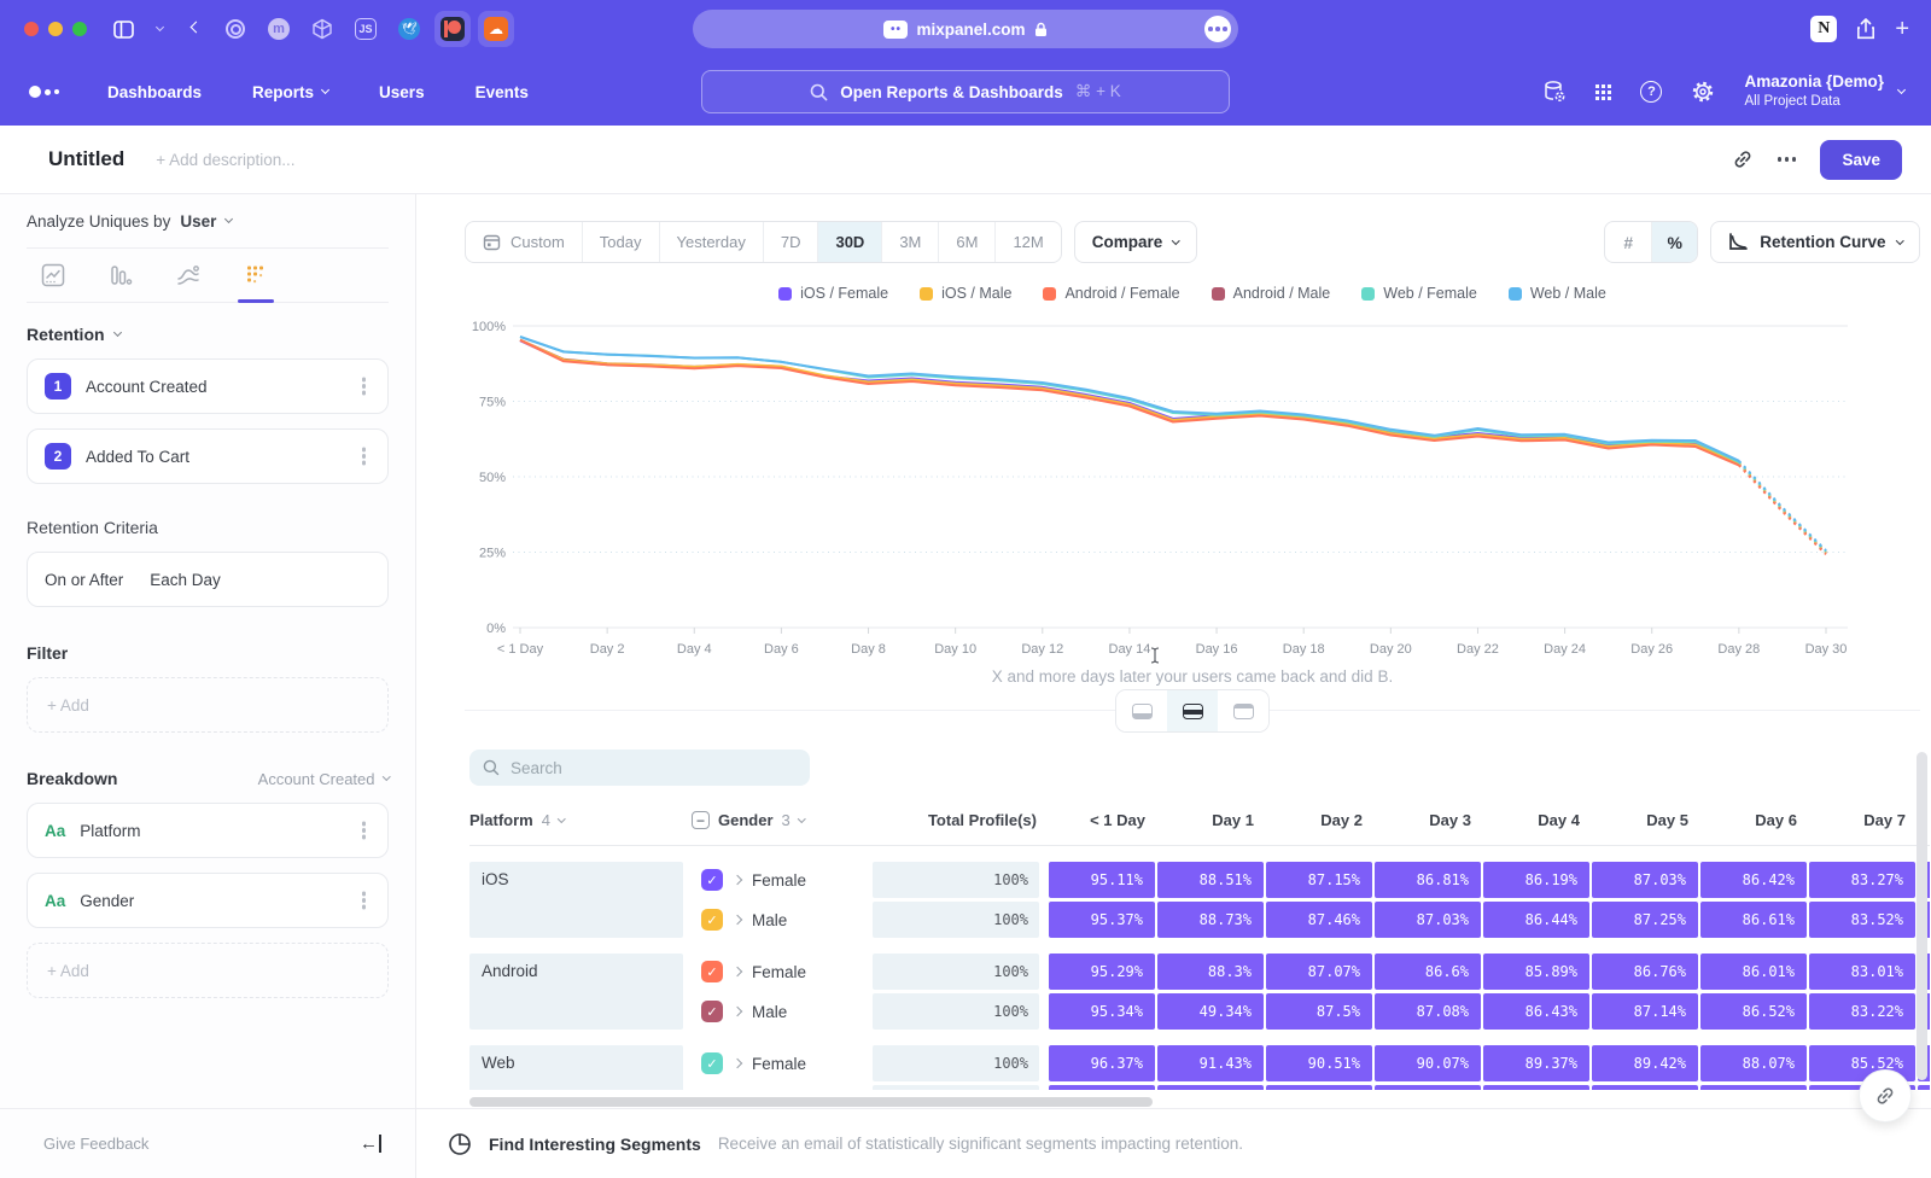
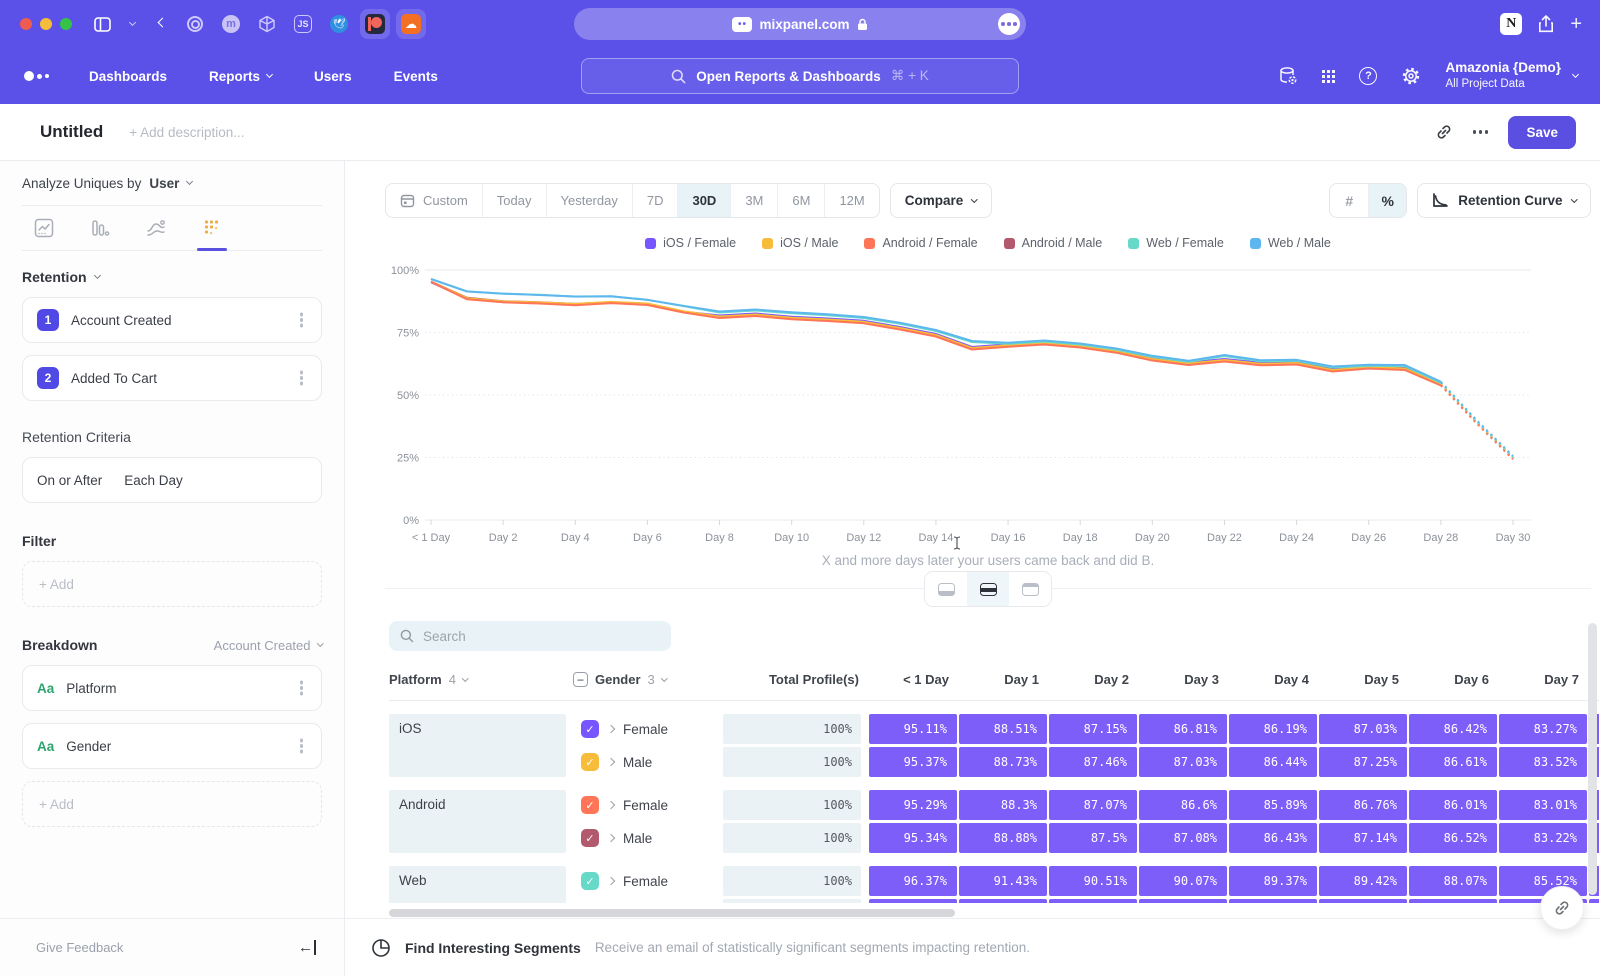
  m
  JS
  🕊
  ☁
  ••
  mixpanel.com
  N
  +
  Dashboards
  Reports
  Users
  Events
  Open Reports & Dashboards
  ⌘ + K
  ?
  Amazonia {Demo}
  All Project Data
  Untitled
  + Add description...
  Save
  Analyze Uniques by
  User
  Retention
  1
  Account Created
  2
  Added To Cart
  Retention Criteria
  On or After
  Each Day
  Filter
  + Add
  Breakdown
  Account Created
  Aa
  Platform
  Aa
  Gender
  + Add
  Give Feedback
  ←
  Custom
  Today
  Yesterday
  7D
  30D
  3M
  6M
  12M
  Compare
  #
  %
  Retention Curve
  iOS / Female
  iOS / Male
  Android / Female
  Android / Male
  Web / Female
  Web / Male
  0%
  25%
  50%
  75%
  100%
  < 1 Day
  Day 2
  Day 4
  Day 6
  Day 8
  Day 10
  Day 12
  Day 14
  Day 16
  Day 18
  Day 20
  Day 22
  Day 24
  Day 26
  Day 28
  Day 30
  X and more days later your users came back and did B.
  Search
  Platform
  4
  −
  Gender
  3
  Total Profile(s)
  < 1 Day
  Day 1
  Day 2
  Day 3
  Day 4
  Day 5
  Day 6
  Day 7
  iOS
  ✓
  Female
  100%
  95.11%
  88.51%
  87.15%
  86.81%
  86.19%
  87.03%
  86.42%
  83.27%
  ✓
  Male
  100%
  95.37%
  88.73%
  87.46%
  87.03%
  86.44%
  87.25%
  86.61%
  83.52%
  Android
  ✓
  Female
  100%
  95.29%
  88.3%
  87.07%
  86.6%
  85.89%
  86.76%
  86.01%
  83.01%
  ✓
  Male
  100%
  95.34%
- 49.34%
+ 88.88%
  87.5%
  87.08%
  86.43%
  87.14%
  86.52%
  83.22%
  Web
  ✓
  Female
  100%
  96.37%
  91.43%
  90.51%
  90.07%
  89.37%
  89.42%
  88.07%
  85.52%
  Find Interesting Segments
  Receive an email of statistically significant segments impacting retention.
